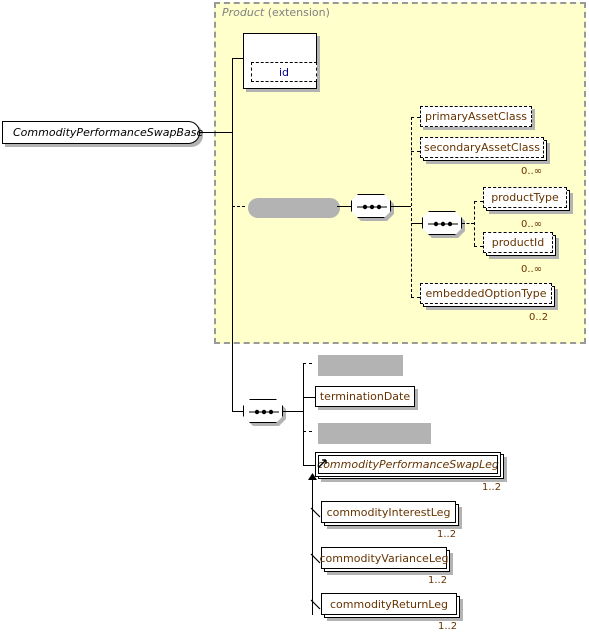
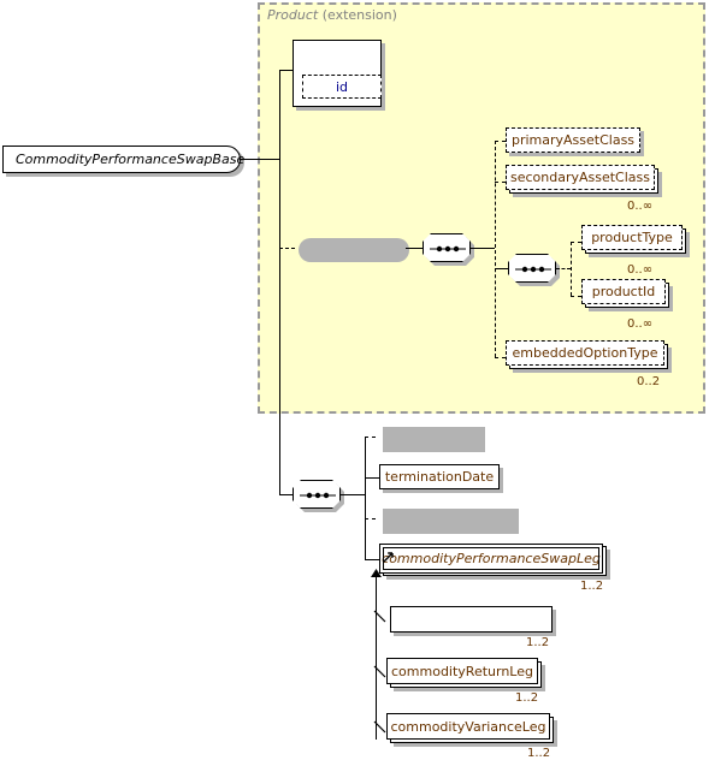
  Product (extension)
  CommodityPerformanceSwapBase
  id
  primaryAssetClass
  secondaryAssetClass
  0..∞
  productType
  0..∞
  productId
  0..∞
  embeddedOptionType
  0..2
  terminationDate
  commodityPerformanceSwapLeg
  1..2
- commodityInterestLeg
  1..2
- commodityVarianceLeg
+ commodityReturnLeg
  1..2
- commodityReturnLeg
+ commodityVarianceLeg
  1..2
